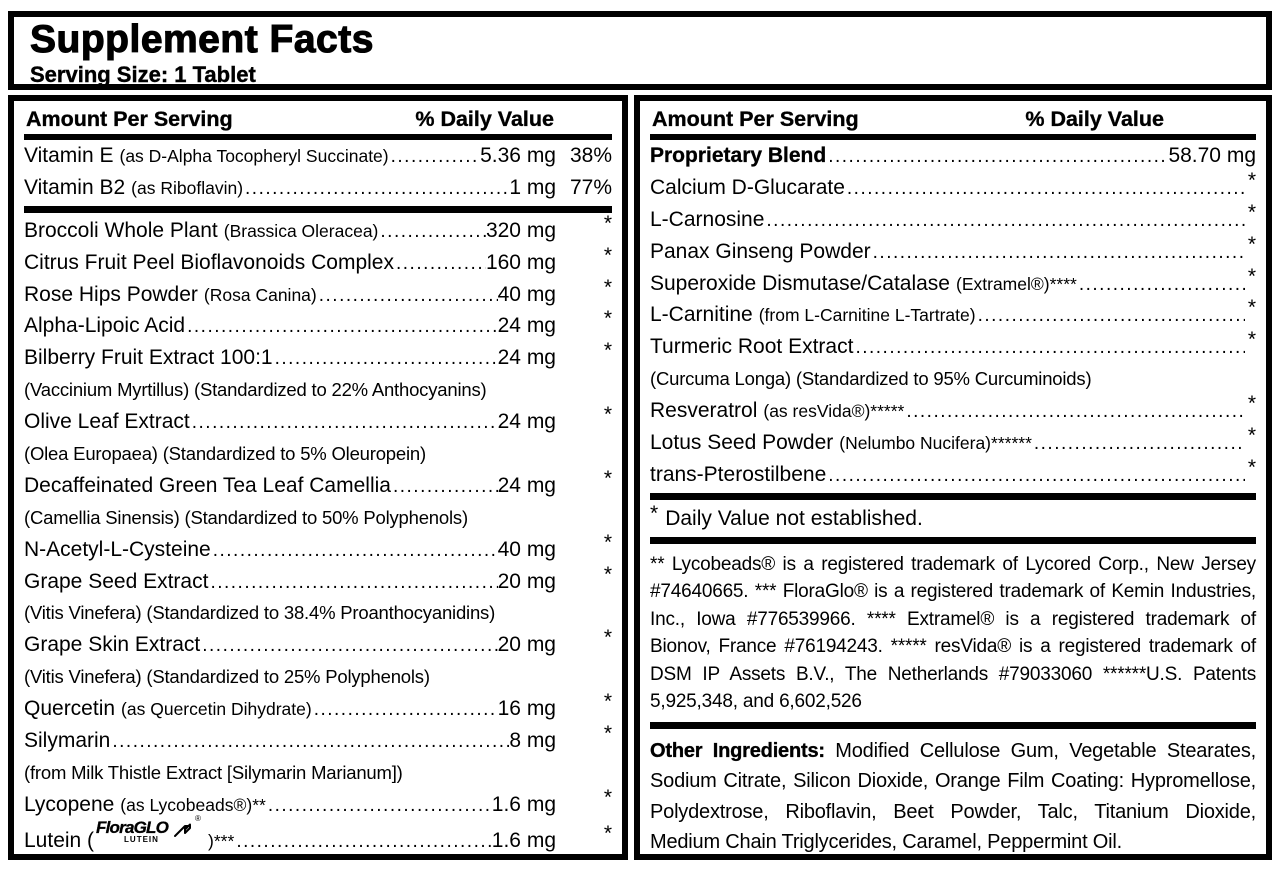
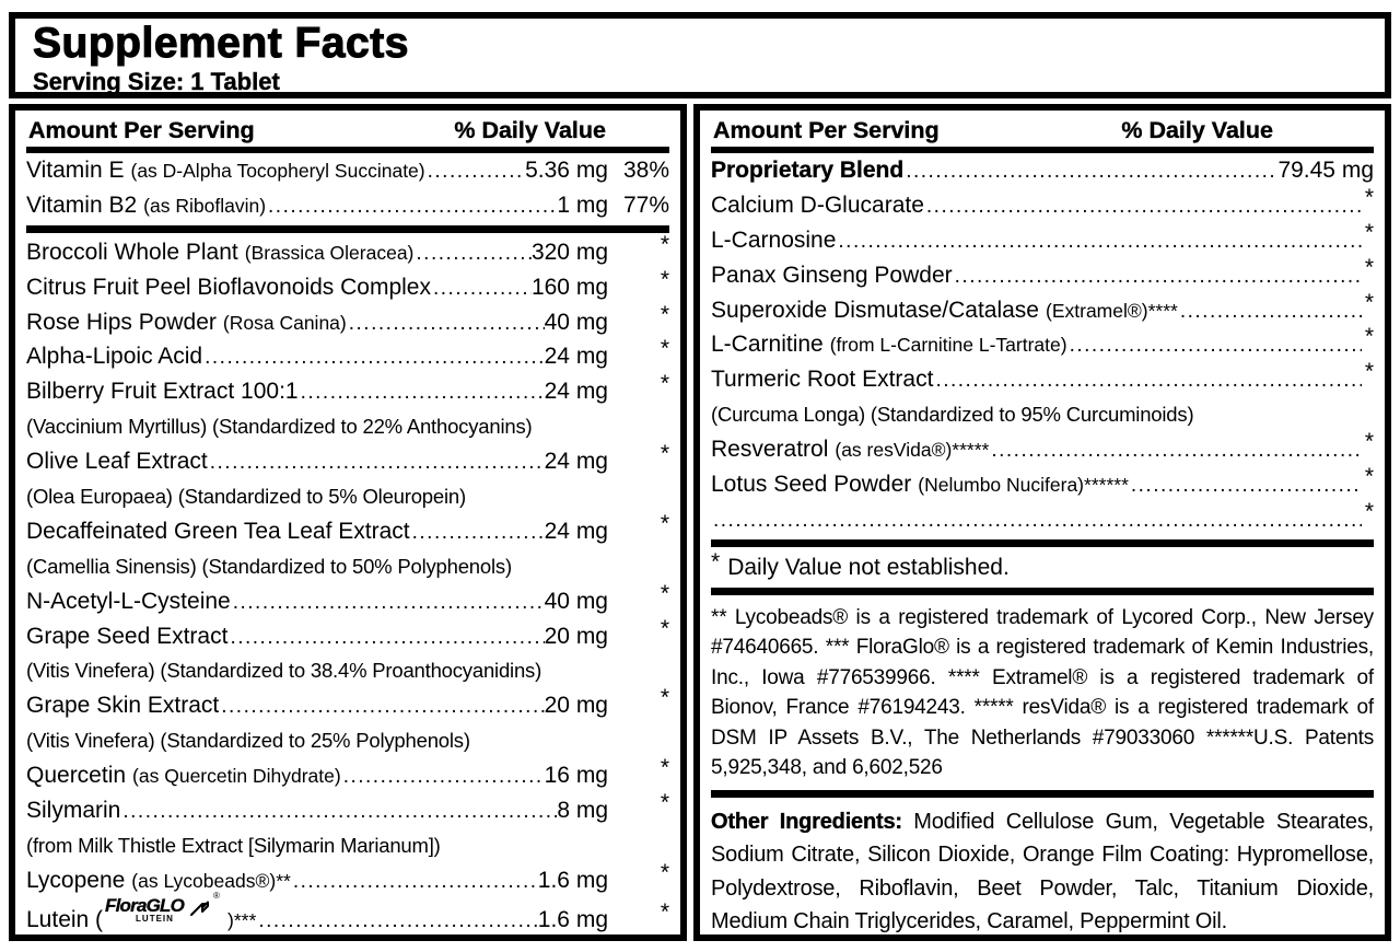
  Supplement Facts
  Serving Size: 1 Tablet
  Amount Per Serving
  % Daily Value
  Vitamin E
  (as D-Alpha Tocopheryl Succinate)
  5.36 mg
  38%
  Vitamin B2
  (as Riboflavin)
  1 mg
  77%
  Broccoli Whole Plant
  (Brassica Oleracea)
  320 mg
  *
  Citrus Fruit Peel Bioflavonoids Complex
  160 mg
  *
  Rose Hips Powder
  (Rosa Canina)
  40 mg
  *
  Alpha-Lipoic Acid
  24 mg
  *
  Bilberry Fruit Extract 100:1
  24 mg
  *
  (Vaccinium Myrtillus) (Standardized to 22% Anthocyanins)
  Olive Leaf Extract
  24 mg
  *
  (Olea Europaea) (Standardized to 5% Oleuropein)
- Decaffeinated Green Tea Leaf Camellia
+ Decaffeinated Green Tea Leaf Extract
  24 mg
  *
  (Camellia Sinensis) (Standardized to 50% Polyphenols)
  N-Acetyl-L-Cysteine
  40 mg
  *
  Grape Seed Extract
  20 mg
  *
  (Vitis Vinefera) (Standardized to 38.4% Proanthocyanidins)
  Grape Skin Extract
  20 mg
  *
  (Vitis Vinefera) (Standardized to 25% Polyphenols)
  Quercetin
  (as Quercetin Dihydrate)
  16 mg
  *
  Silymarin
  8 mg
  *
  (from Milk Thistle Extract [Silymarin Marianum])
  Lycopene
  (as Lycobeads®)**
  1.6 mg
  *
  Lutein (
  FloraGLO
  LUTEIN
  ®
  )***
  1.6 mg
  *
  Amount Per Serving
  % Daily Value
  Proprietary Blend
- 58.70 mg
+ 79.45 mg
  Calcium D-Glucarate
  *
  L-Carnosine
  *
  Panax Ginseng Powder
  *
  Superoxide Dismutase/Catalase
  (Extramel®)****
  *
  L-Carnitine
  (from L-Carnitine L-Tartrate)
  *
  Turmeric Root Extract
  *
  (Curcuma Longa) (Standardized to 95% Curcuminoids)
  Resveratrol
  (as resVida®)*****
  *
  Lotus Seed Powder
  (Nelumbo Nucifera)******
  *
- trans-Pterostilbene
  *
  * Daily Value not established.
  ** Lycobeads® is a registered trademark of Lycored Corp., New Jersey #74640665. *** FloraGlo® is a registered trademark of Kemin Industries, Inc., Iowa #776539966. **** Extramel® is a registered trademark of Bionov, France #76194243. ***** resVida® is a registered trademark of DSM IP Assets B.V., The Netherlands #79033060 ******U.S. Patents 5,925,348, and 6,602,526
  Other Ingredients: Modified Cellulose Gum, Vegetable Stearates, Sodium Citrate, Silicon Dioxide, Orange Film Coating: Hypromellose, Polydextrose, Riboflavin, Beet Powder, Talc, Titanium Dioxide, Medium Chain Triglycerides, Caramel, Peppermint Oil.
